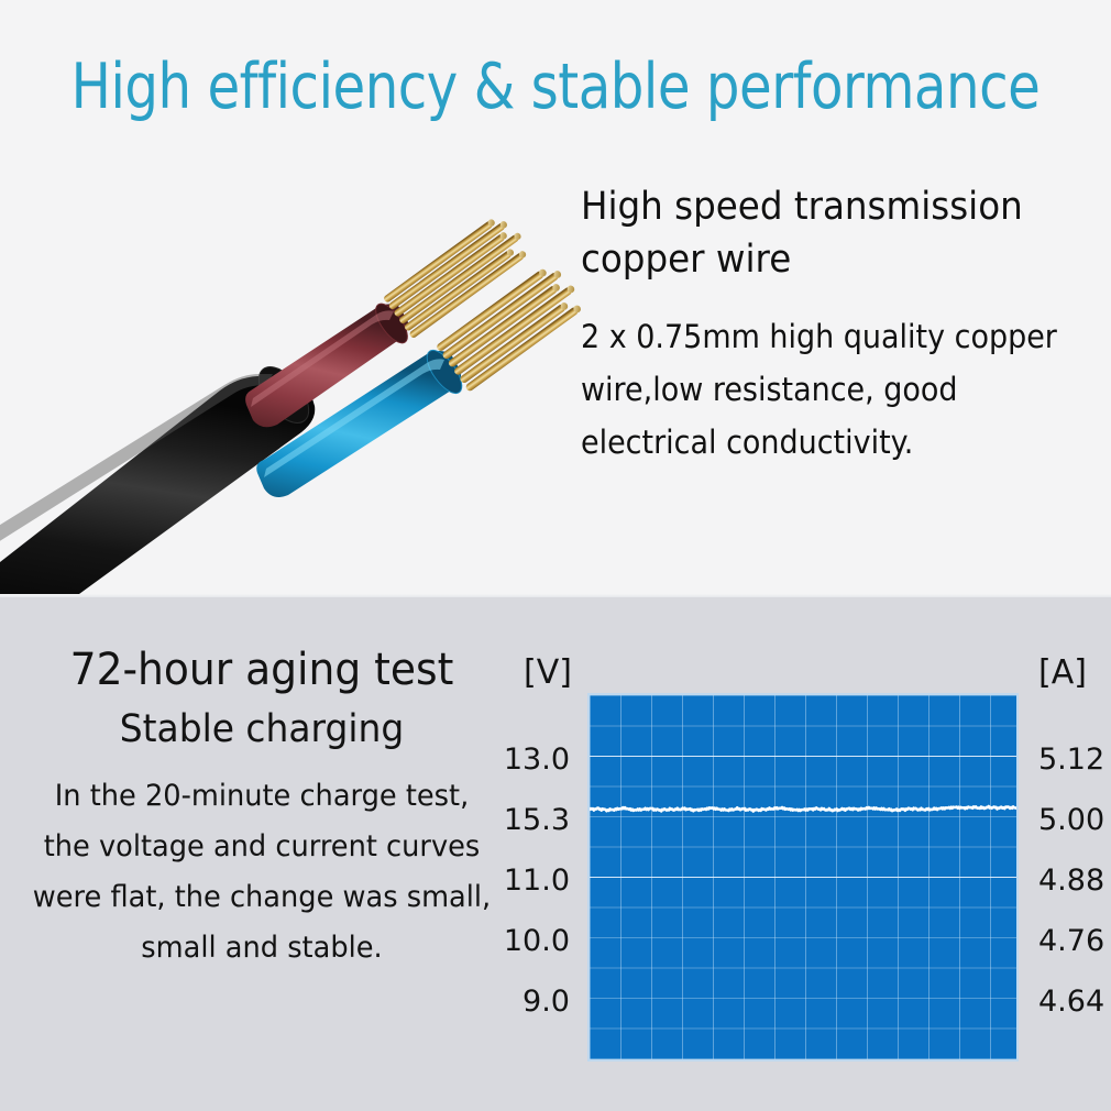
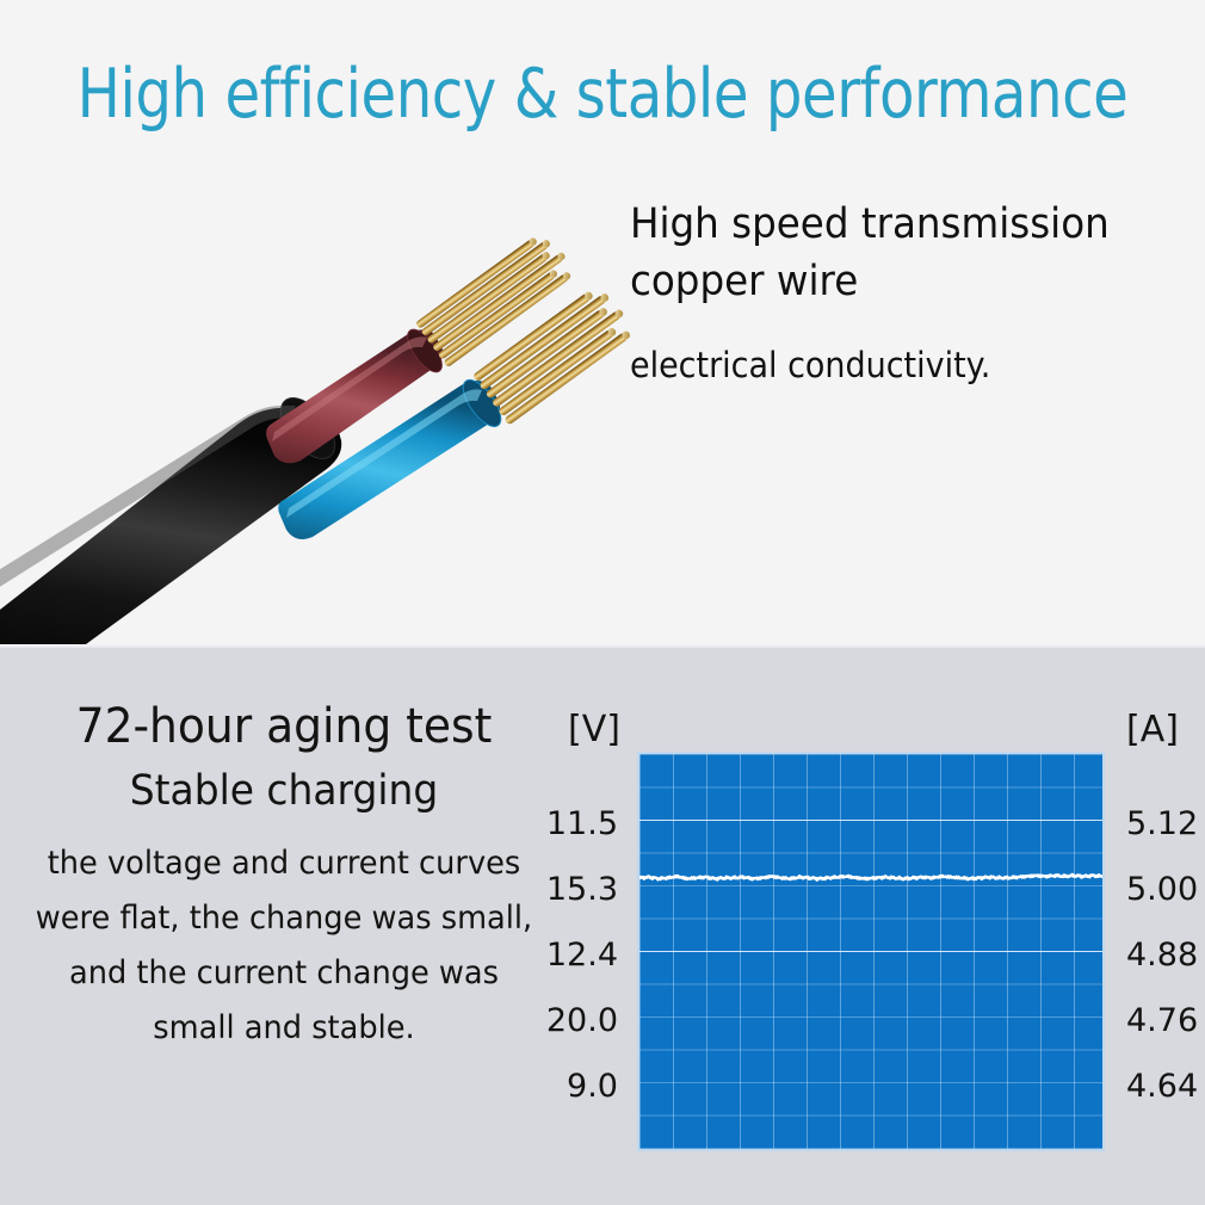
  High efficiency & stable performance
  High speed transmission
  copper wire
- 2 x 0.75mm high quality copper
- wire,low resistance, good
  electrical conductivity.
  72-hour aging test
  Stable charging
- In the 20-minute charge test,
  the voltage and current curves
  were flat, the change was small,
+ and the current change was
  small and stable.
  [V]
  [A]
- 13.0
+ 11.5
  15.3
- 11.0
+ 12.4
- 10.0
+ 20.0
  9.0
  5.12
  5.00
  4.88
  4.76
  4.64
